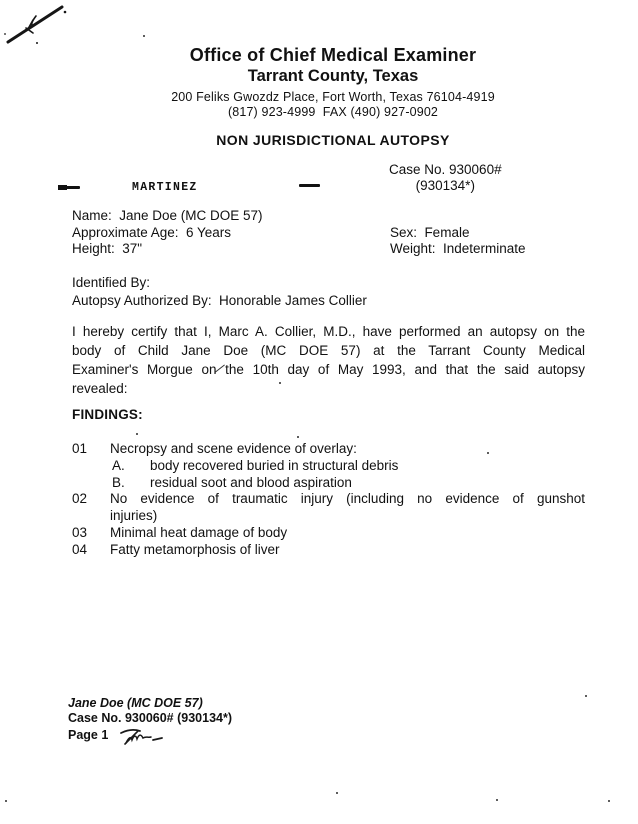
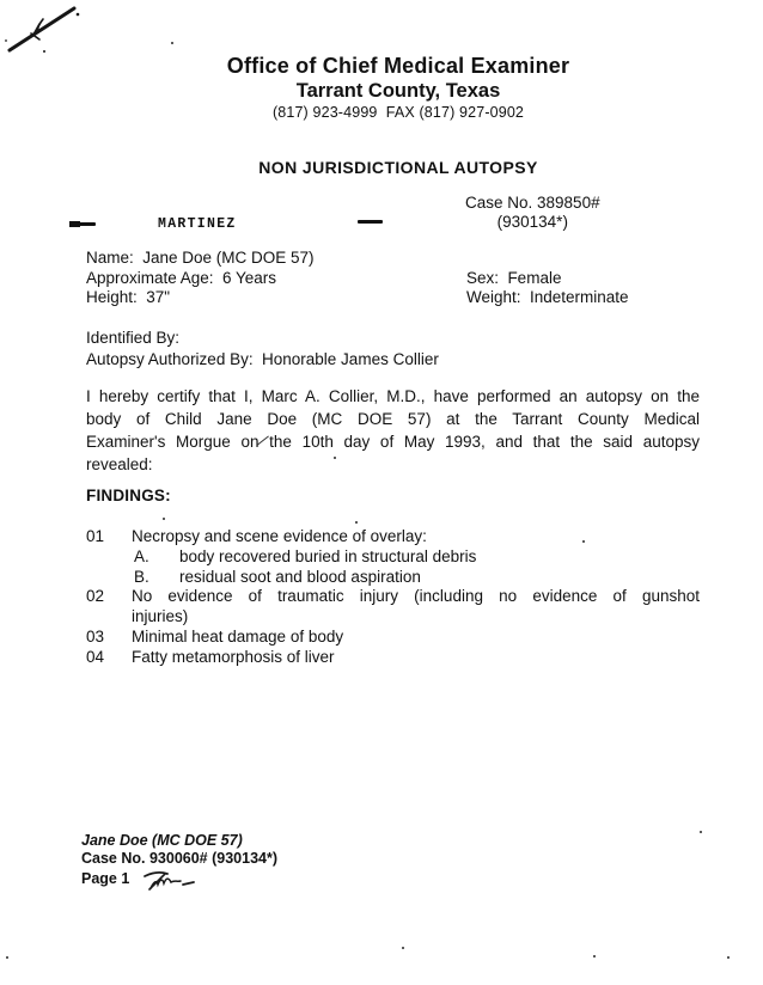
  Office of Chief Medical Examiner
  Tarrant County, Texas
- 200 Feliks Gwozdz Place, Fort Worth, Texas 76104-4919
- (817) 923-4999 FAX (490) 927-0902
+ (817) 923-4999 FAX (817) 927-0902
  NON JURISDICTIONAL AUTOPSY
- Case No. 930060#
+ Case No. 389850#
  (930134*)
  MARTINEZ
  Name: Jane Doe (MC DOE 57)
  Approximate Age: 6 Years
  Sex: Female
  Height: 37"
  Weight: Indeterminate
  Identified By:
  Autopsy Authorized By: Honorable James Collier
  I hereby certify that I, Marc A. Collier, M.D., have performed an autopsy on the
  body of Child Jane Doe (MC DOE 57) at the Tarrant County Medical
  Examiner's Morgue on the 10th day of May 1993, and that the said autopsy
  revealed:
  FINDINGS:
  01
  Necropsy and scene evidence of overlay:
  A.
  body recovered buried in structural debris
  B.
  residual soot and blood aspiration
  02
  No evidence of traumatic injury (including no evidence of gunshot
  injuries)
  03
  Minimal heat damage of body
  04
  Fatty metamorphosis of liver
  Jane Doe (MC DOE 57)
  Case No. 930060# (930134*)
  Page 1
